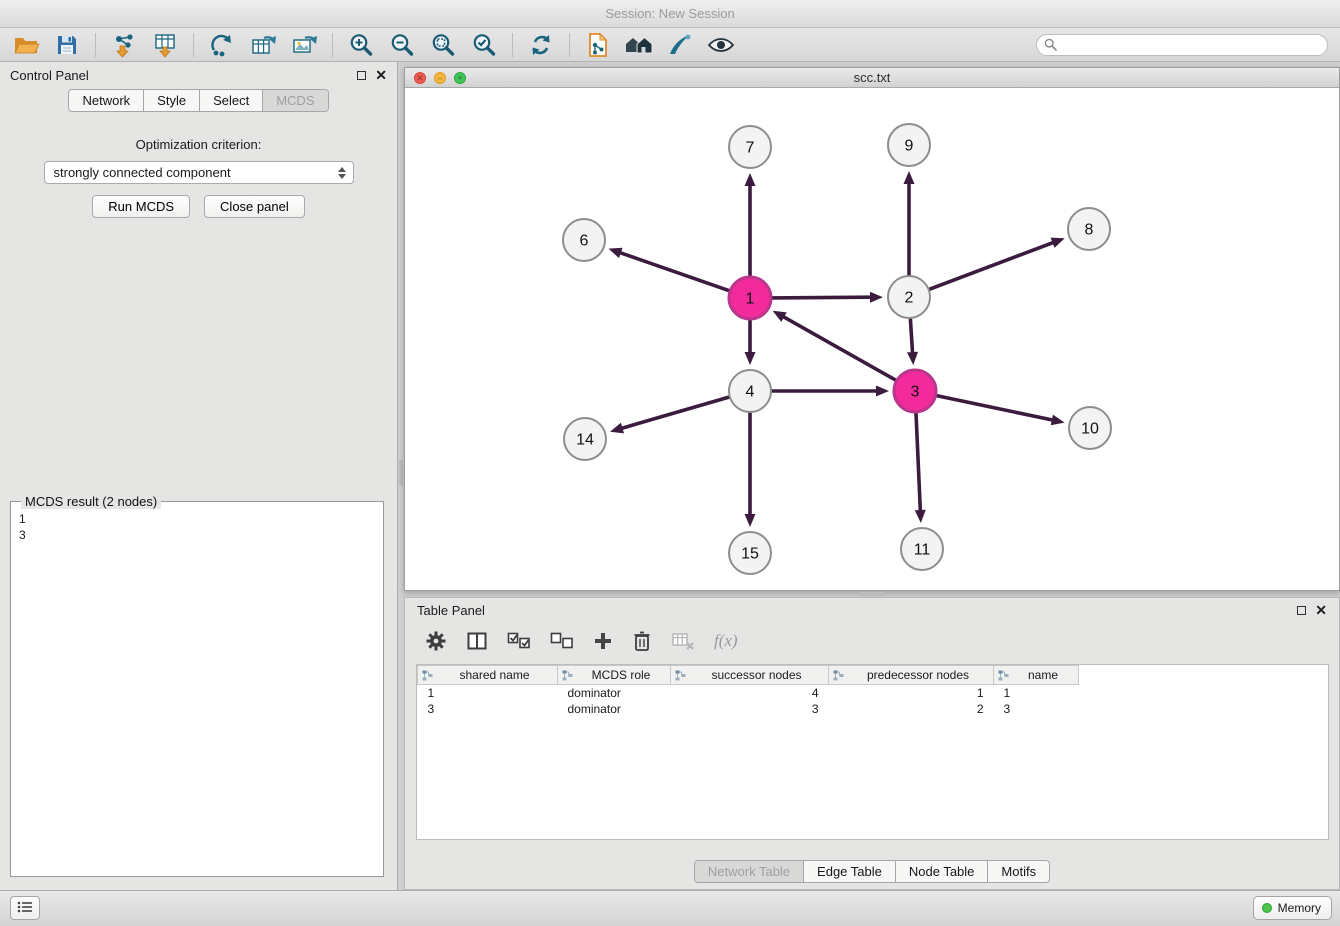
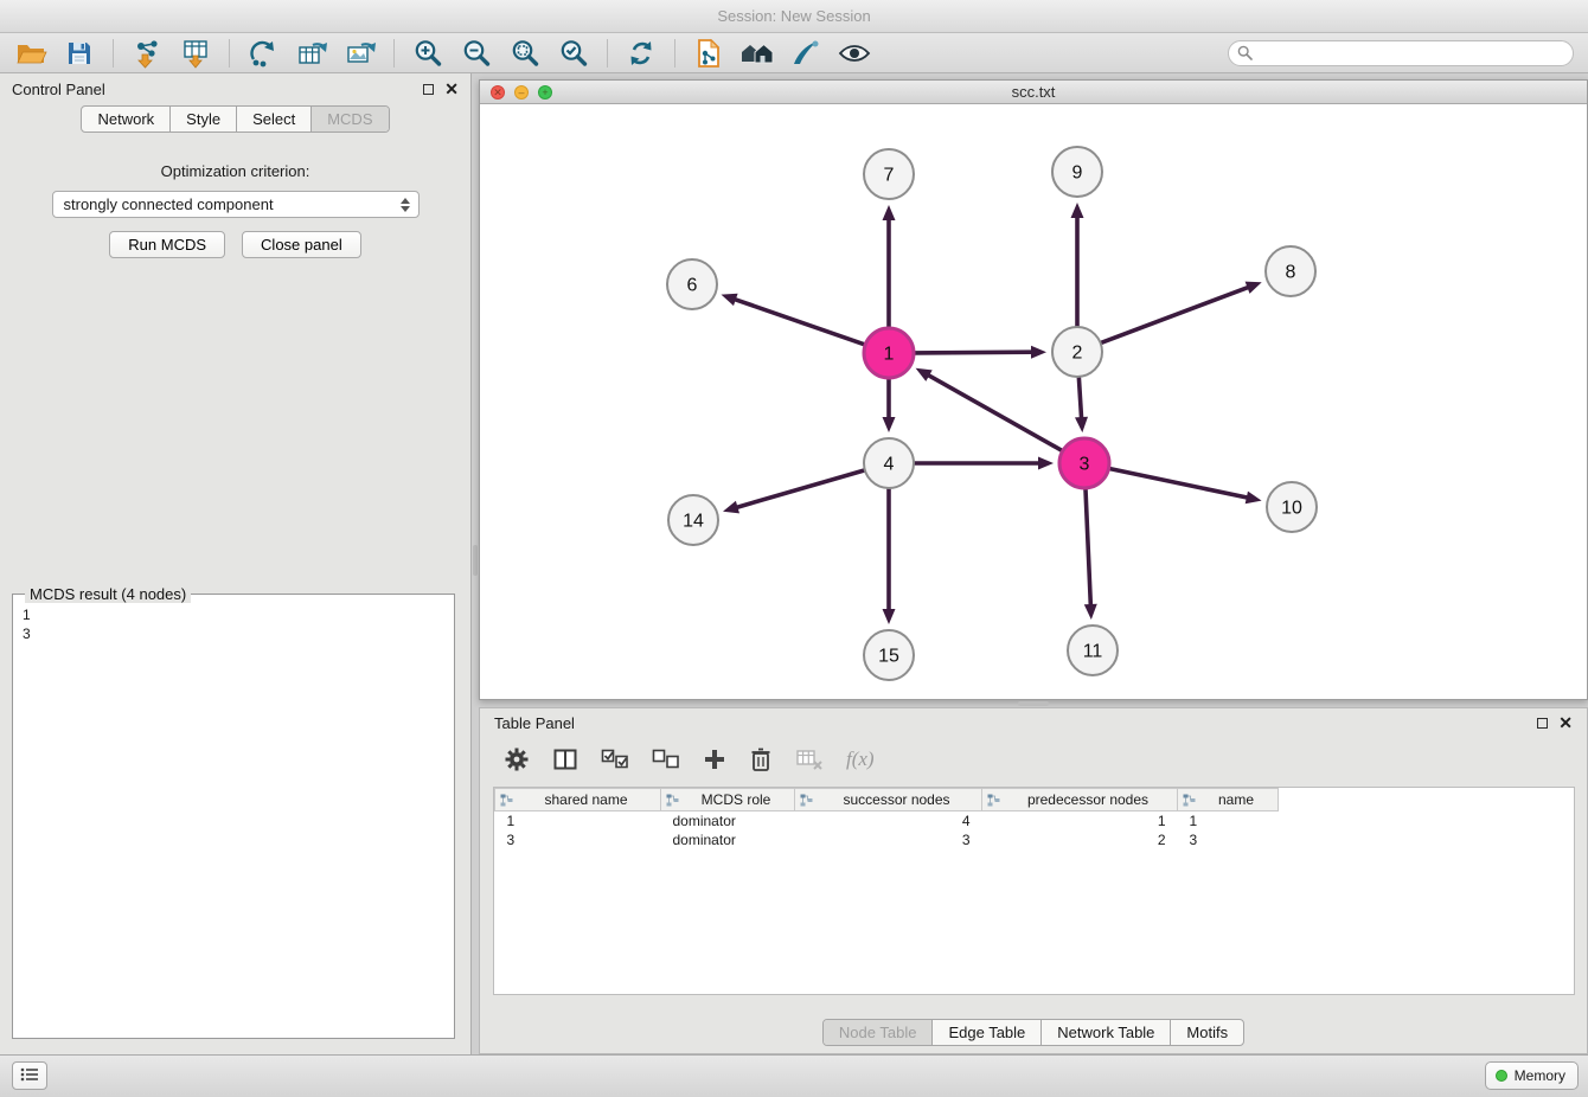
  Session: New Session
  Control Panel
  ✕
  Network
  Style
  Select
  MCDS
  Optimization criterion:
  strongly connected component
  Run MCDS
  Close panel
- MCDS result (2 nodes)
+ MCDS result (4 nodes)
  1
  3
  ✕
  –
  +
  scc.txt
  7
  9
  6
  8
  1
  2
  4
  3
  14
  10
  15
  11
  Table Panel
  ✕
  f(x)
  shared name	MCDS role	successor nodes	predecessor nodes	name
  1	dominator	4	1	1
  3	dominator	3	2	3
- Network Table
+ Node Table
  Edge Table
- Node Table
+ Network Table
  Motifs
  Memory
